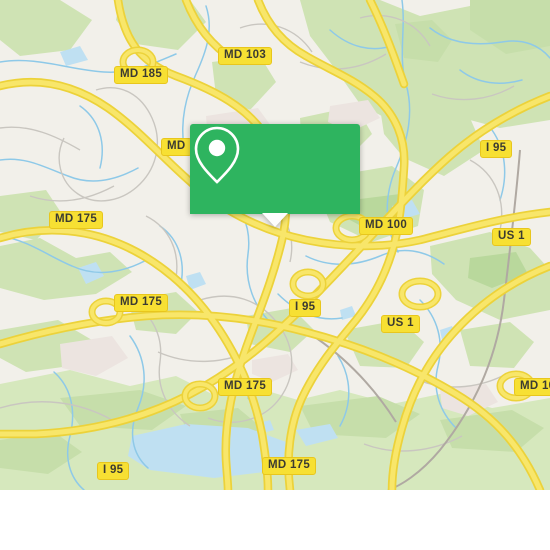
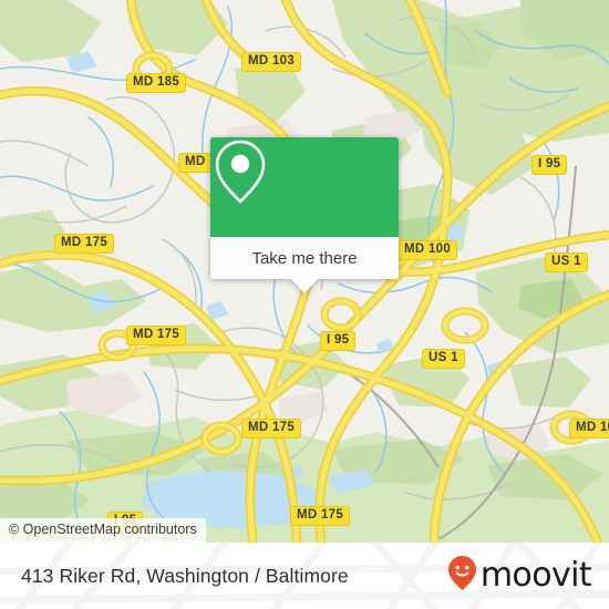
  MD 103
  MD 185
  I 95
  MD
  MD 175
  MD 100
  US 1
  MD 175
  I 95
  US 1
  MD 175
  I 95
  MD 175
+ Take me there
+ © OpenStreetMap contributors
+ 413 Riker Rd, Washington / Baltimore
+ moovit
